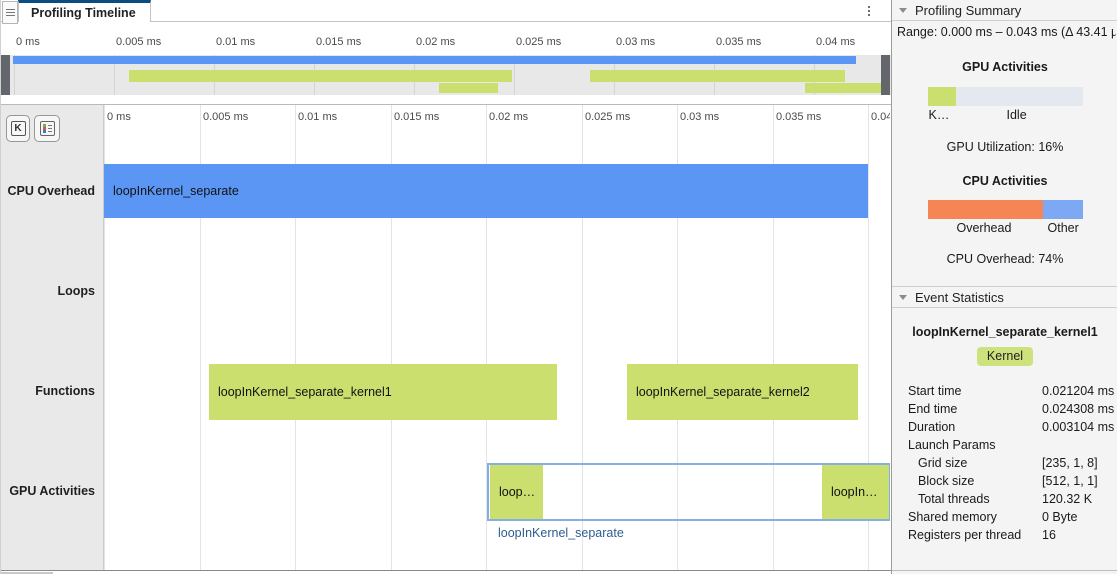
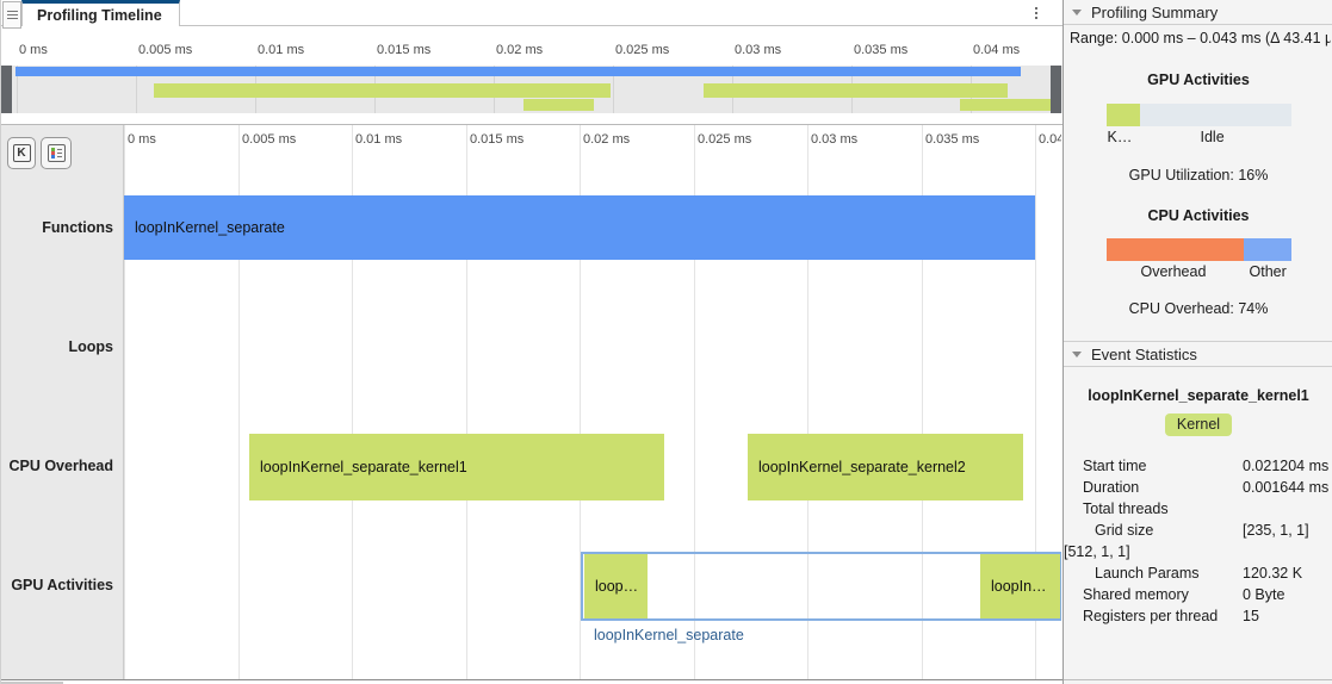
  Profiling Timeline
  0 ms
  0.005 ms
  0.01 ms
  0.015 ms
  0.02 ms
  0.025 ms
  0.03 ms
  0.035 ms
  0.04 ms
  K
- CPU Overhead
+ Functions
  Loops
- Functions
+ CPU Overhead
  GPU Activities
  0 ms
  0.005 ms
  0.01 ms
  0.015 ms
  0.02 ms
  0.025 ms
  0.03 ms
  0.035 ms
  loopInKernel_separate
  loopInKernel_separate_kernel1
  loopInKernel_separate_kernel2
  loop…
  loopIn…
  loopInKernel_separate
  Profiling Summary
  Range: 0.000 ms – 0.043 ms (Δ 43.41 µ
  GPU Activities
  K…
  Idle
  GPU Utilization: 16%
  CPU Activities
  Overhead
  Other
  CPU Overhead: 74%
  Event Statistics
  loopInKernel_separate_kernel1
  Kernel
  Start time
  0.021204 ms
- End time
- 0.024308 ms
  Duration
- 0.003104 ms
+ 0.001644 ms
- Launch Params
+ Total threads
  Grid size
- [235, 1, 8]
+ [235, 1, 1]
- Block size
  [512, 1, 1]
- Total threads
+ Launch Params
  120.32 K
  Shared memory
  0 Byte
  Registers per thread
- 16
+ 15
